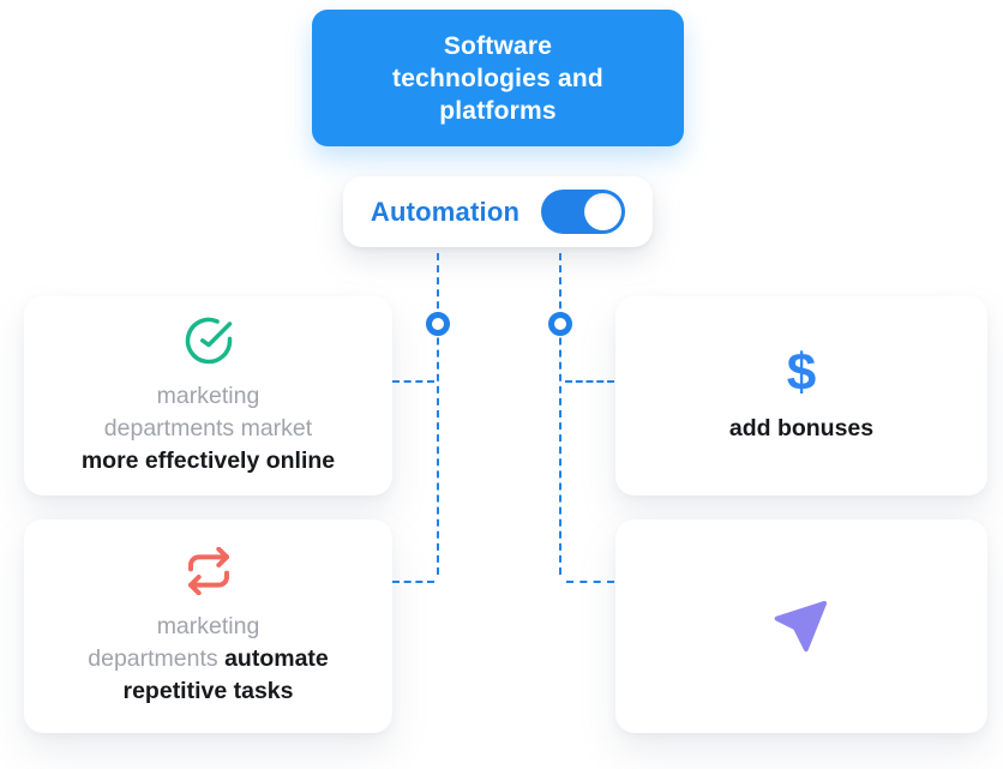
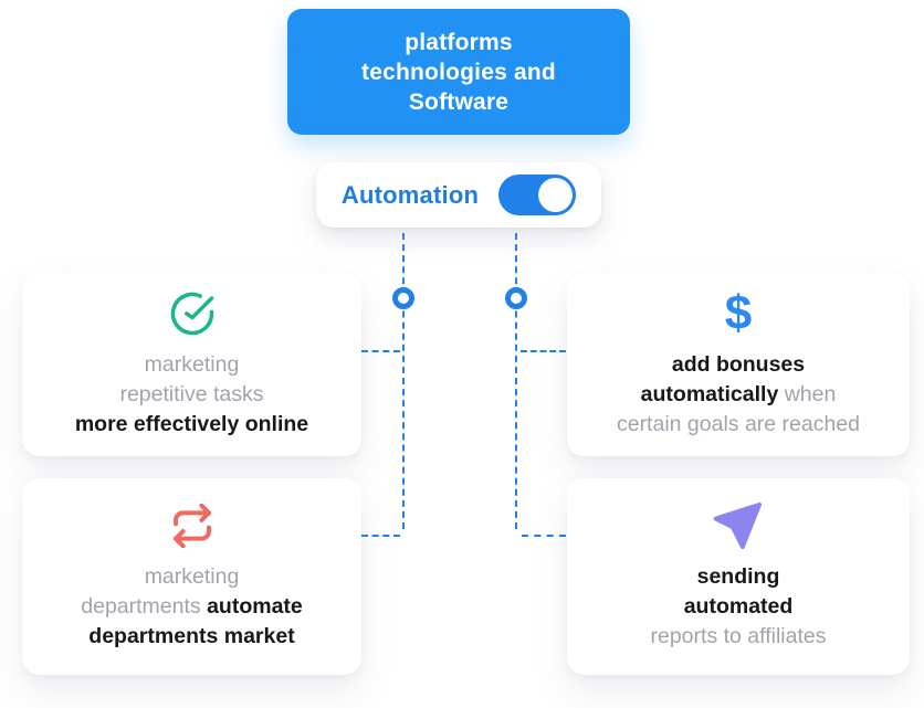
- Software
+ platforms
  technologies and
- platforms
+ Software
  Automation
  marketing
- departments market
+ repetitive tasks
  more effectively online
  $
  add bonuses
+ automatically when
+ certain goals are reached
  marketing
  departments automate
- repetitive tasks
+ departments market
+ sending
+ automated
+ reports to affiliates
